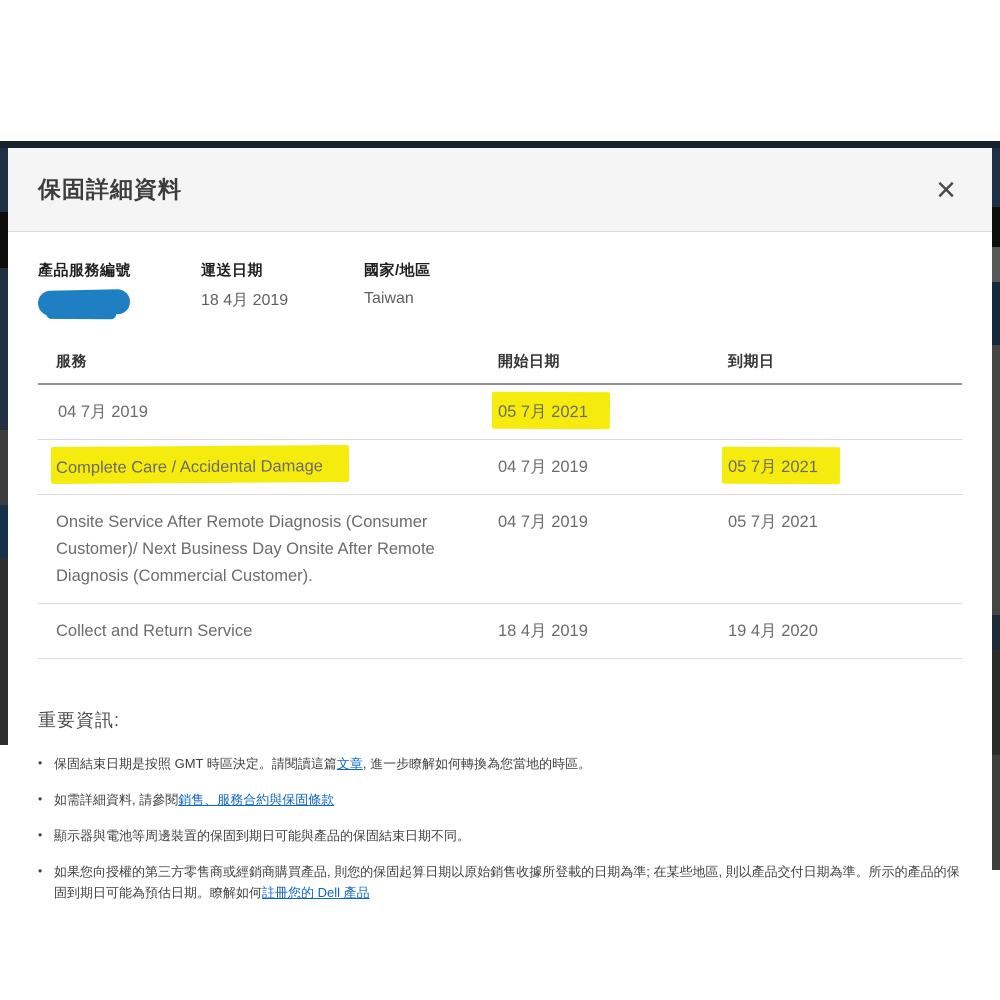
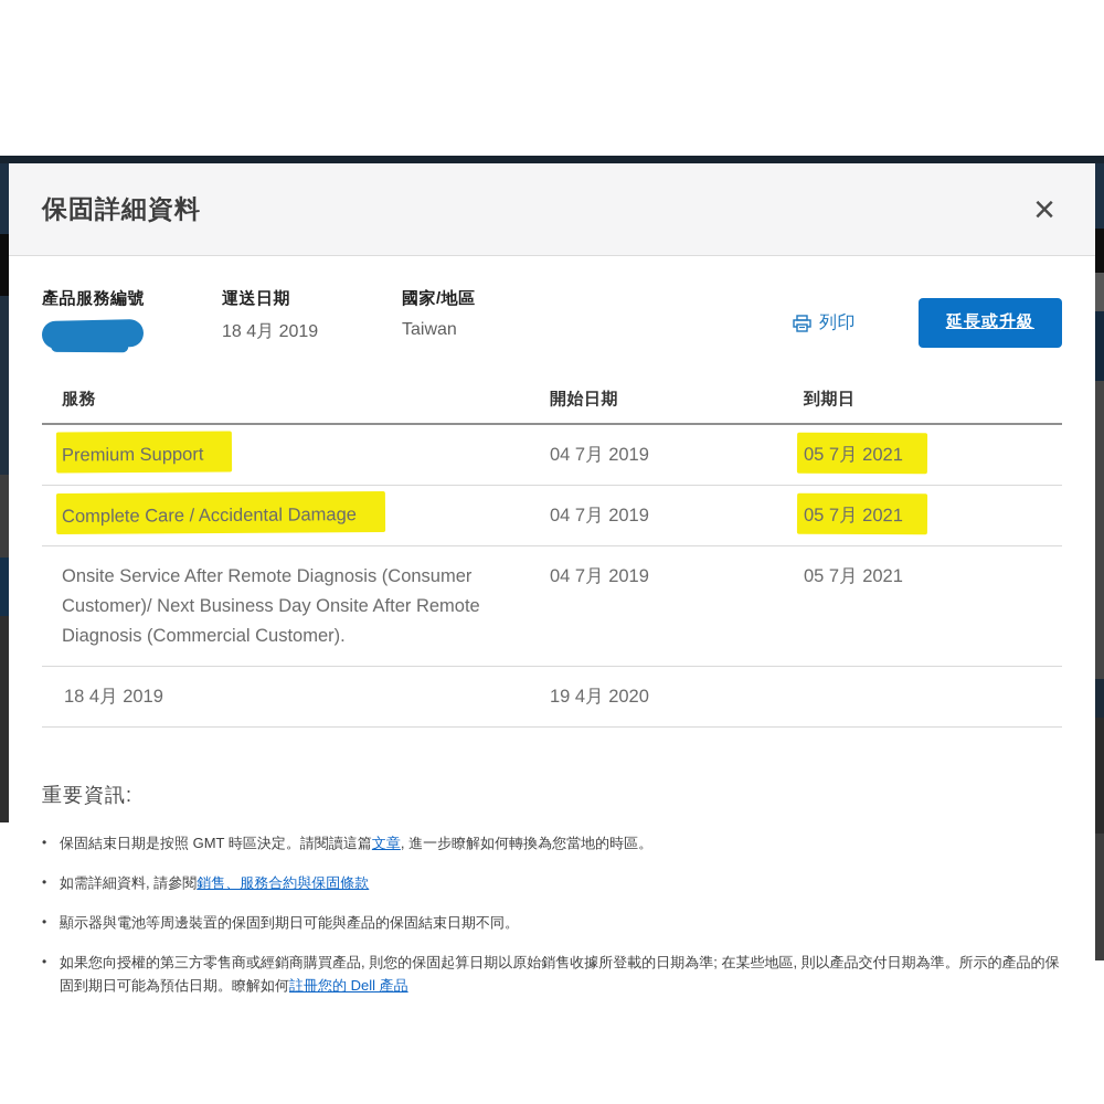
  保固詳細資料
  ×
  產品服務編號
  運送日期
  18 4月 2019
  國家/地區
  Taiwan
+ 列印
+ 延長或升級
  服務
  開始日期
  到期日
+ Premium Support
  04 7月 2019
  05 7月 2021
  Complete Care / Accidental Damage
  04 7月 2019
  05 7月 2021
  Onsite Service After Remote Diagnosis (Consumer Customer)/ Next Business Day Onsite After Remote Diagnosis (Commercial Customer).
  04 7月 2019
  05 7月 2021
- Collect and Return Service
  18 4月 2019
  19 4月 2020
  重要資訊:
  •
  保固結束日期是按照 GMT 時區決定。請閱讀這篇文章, 進一步瞭解如何轉換為您當地的時區。
  •
  如需詳細資料, 請參閱銷售、服務合約與保固條款
  •
  顯示器與電池等周邊裝置的保固到期日可能與產品的保固結束日期不同。
  •
  如果您向授權的第三方零售商或經銷商購買產品, 則您的保固起算日期以原始銷售收據所登載的日期為準; 在某些地區, 則以產品交付日期為準。所示的產品的保固到期日可能為預估日期。瞭解如何註冊您的 Dell 產品
